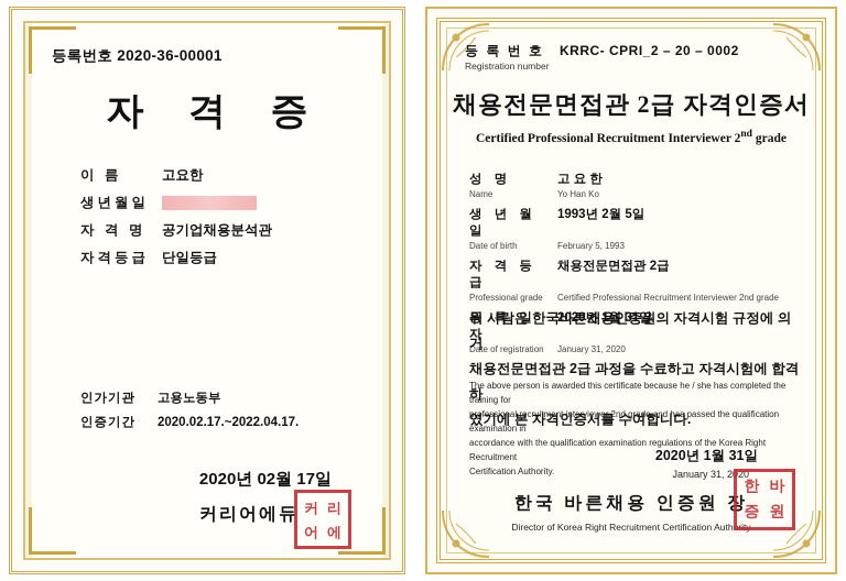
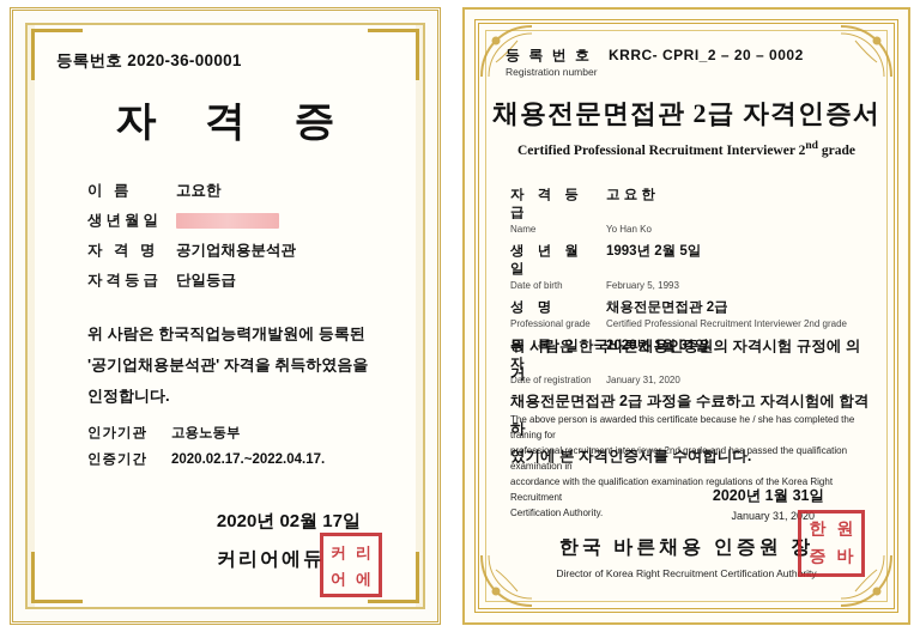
  등록번호 2020-36-00001
  자 격 증
  이 름
  고요한
  생년월일
  자 격 명
  공기업채용분석관
  자격등급
  단일등급
+ 위 사람은 한국직업능력개발원에 등록된
+ '공기업채용분석관' 자격을 취득하였음을
+ 인정합니다.
  인가기관
  고용노동부
  인증기간
  2020.02.17.~2022.04.17.
  2020년 02월 17일
  커리어에듀
  커
  리
  어
  에
  등 록 번 호
  KRRC- CPRI_2 – 20 – 0002
  Registration number
  채용전문면접관 2급 자격인증서
  Certified Professional Recruitment Interviewer 2nd grade
- 성 명
+ 자 격 등 급
  고 요 한
  Name
  Yo Han Ko
  생 년 월 일
  1993년 2월 5일
  Date of birth
  February 5, 1993
- 자 격 등 급
+ 성 명
  채용전문면접관 2급
  Professional grade
  Certified Professional Recruitment Interviewer 2nd grade
  등 록 일 자
  2020년 1월 31일
  Date of registration
  January 31, 2020
  위 사람은 한국바른채용인증원의 자격시험 규정에 의거
  채용전문면접관 2급 과정을 수료하고 자격시험에 합격하
  였기에 본 자격인증서를 수여합니다.
  The above person is awarded this certificate because he / she has completed the training for
  professional recruitment interviewer 2nd grade and has passed the qualification examination in
  accordance with the qualification examination regulations of the Korea Right Recruitment
  Certification Authority.
  2020년 1월 31일
  January 31, 2020
  한국 바른채용 인증원 장
  Director of Korea Right Recruitment Certification Authority
  한
- 바
+ 원
  증
- 원
+ 바
